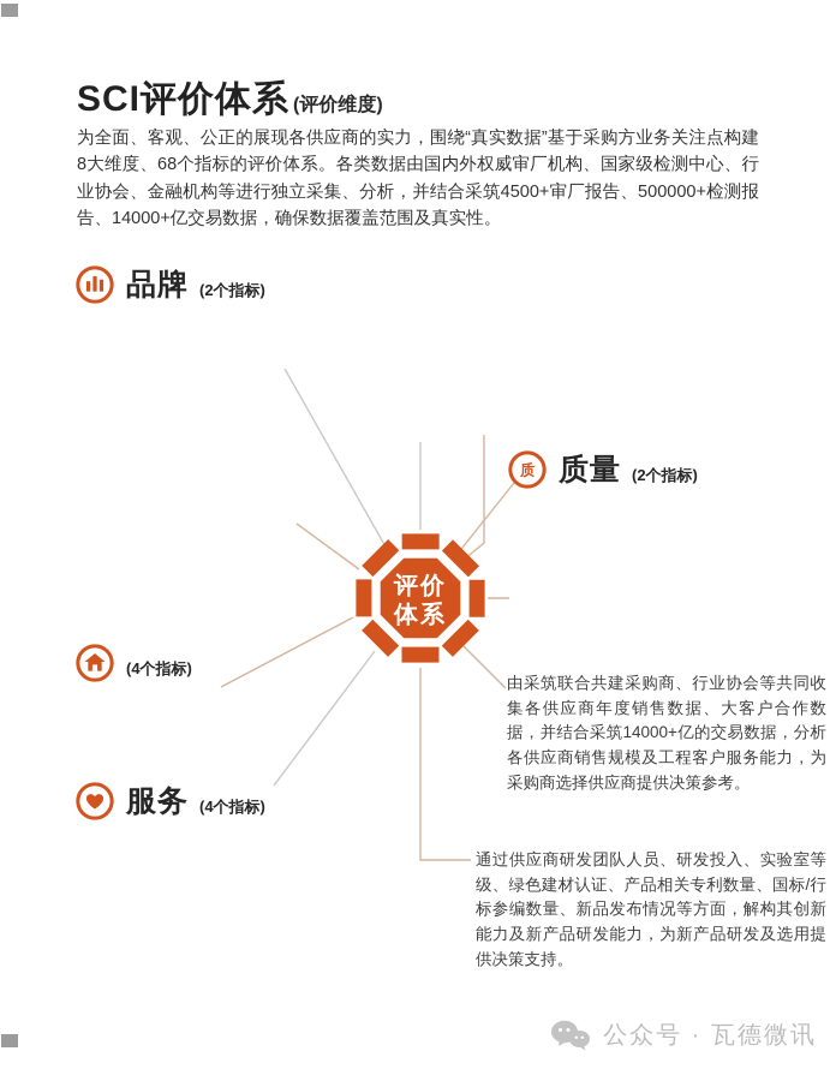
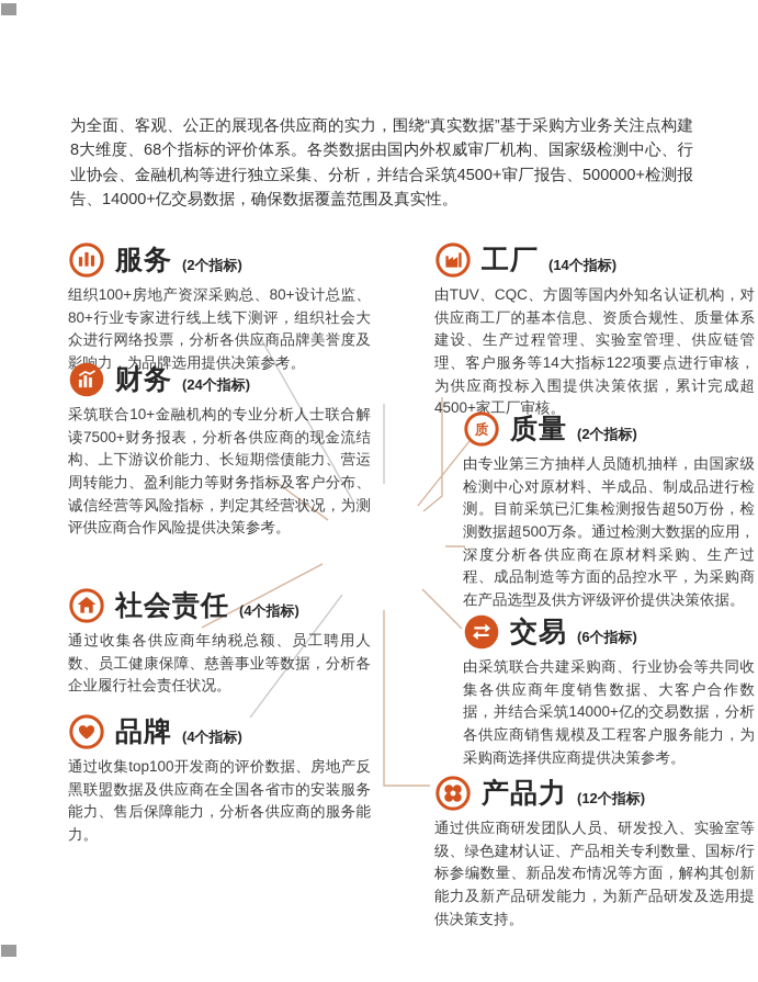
- SCI评价体系 (评价维度)
  为全面、客观、公正的展现各供应商的实力，围绕“真实数据”基于采购方业务关注点构建8大维度、68个指标的评价体系。各类数据由国内外权威审厂机构、国家级检测中心、行业协会、金融机构等进行独立采集、分析，并结合采筑4500+审厂报告、500000+检测报告、14000+亿交易数据，确保数据覆盖范围及真实性。
- 品牌
+ 服务
  (2个指标)
+ 组织100+房地产资深采购总、80+设计总监、80+行业专家进行线上线下测评，组织社会大众进行网络投票，分析各供应商品牌美誉度及影响力，为品牌选用提供决策参考。
+ 财务
+ (24个指标)
+ 采筑联合10+金融机构的专业分析人士联合解读7500+财务报表，分析各供应商的现金流结构、上下游议价能力、长短期偿债能力、营运周转能力、盈利能力等财务指标及客户分布、诚信经营等风险指标，判定其经营状况，为测评供应商合作风险提供决策参考。
+ 社会责任
  (4个指标)
+ 通过收集各供应商年纳税总额、员工聘用人数、员工健康保障、慈善事业等数据，分析各企业履行社会责任状况。
- 服务
+ 品牌
  (4个指标)
+ 通过收集top100开发商的评价数据、房地产反黑联盟数据及供应商在全国各省市的安装服务能力、售后保障能力，分析各供应商的服务能力。
+ 工厂
+ (14个指标)
+ 由TUV、CQC、方圆等国内外知名认证机构，对供应商工厂的基本信息、资质合规性、质量体系建设、生产过程管理、实验室管理、供应链管理、客户服务等14大指标122项要点进行审核，为供应商投标入围提供决策依据，累计完成超4500+家工厂审核。
  质
  质量
  (2个指标)
+ 由专业第三方抽样人员随机抽样，由国家级检测中心对原材料、半成品、制成品进行检测。目前采筑已汇集检测报告超50万份，检测数据超500万条。通过检测大数据的应用，深度分析各供应商在原材料采购、生产过程、成品制造等方面的品控水平，为采购商在产品选型及供方评级评价提供决策依据。
+ 交易
+ (6个指标)
  由采筑联合共建采购商、行业协会等共同收集各供应商年度销售数据、大客户合作数据，并结合采筑14000+亿的交易数据，分析各供应商销售规模及工程客户服务能力，为采购商选择供应商提供决策参考。
+ 产品力
+ (12个指标)
  通过供应商研发团队人员、研发投入、实验室等级、绿色建材认证、产品相关专利数量、国标/行标参编数量、新品发布情况等方面，解构其创新能力及新产品研发能力，为新产品研发及选用提供决策支持。
- 评价
- 体系
- 公众号 · 瓦德微讯
